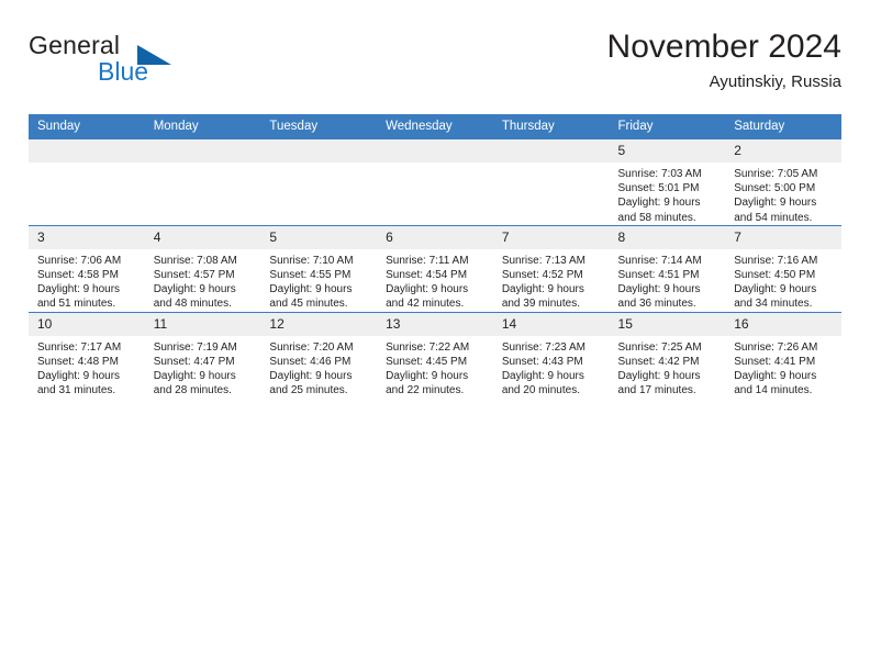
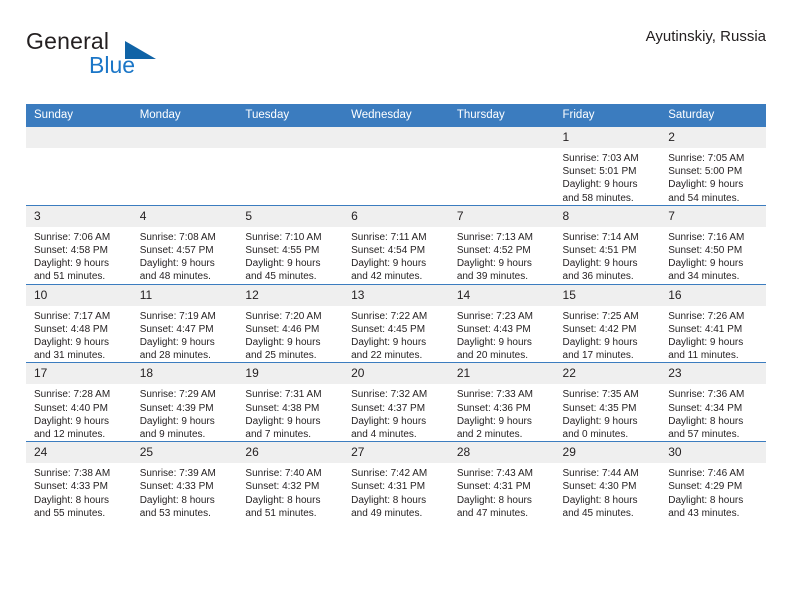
  General
  Blue
- November 2024
  Ayutinskiy, Russia
  Sunday	Monday	Tuesday	Wednesday	Thursday	Friday	Saturday
- 					5Sunrise: 7:03 AMSunset: 5:01 PMDaylight: 9 hoursand 58 minutes.	2Sunrise: 7:05 AMSunset: 5:00 PMDaylight: 9 hoursand 54 minutes.
+ 					1Sunrise: 7:03 AMSunset: 5:01 PMDaylight: 9 hoursand 58 minutes.	2Sunrise: 7:05 AMSunset: 5:00 PMDaylight: 9 hoursand 54 minutes.
  3Sunrise: 7:06 AMSunset: 4:58 PMDaylight: 9 hoursand 51 minutes.	4Sunrise: 7:08 AMSunset: 4:57 PMDaylight: 9 hoursand 48 minutes.	5Sunrise: 7:10 AMSunset: 4:55 PMDaylight: 9 hoursand 45 minutes.	6Sunrise: 7:11 AMSunset: 4:54 PMDaylight: 9 hoursand 42 minutes.	7Sunrise: 7:13 AMSunset: 4:52 PMDaylight: 9 hoursand 39 minutes.	8Sunrise: 7:14 AMSunset: 4:51 PMDaylight: 9 hoursand 36 minutes.	7Sunrise: 7:16 AMSunset: 4:50 PMDaylight: 9 hoursand 34 minutes.
- 10Sunrise: 7:17 AMSunset: 4:48 PMDaylight: 9 hoursand 31 minutes.	11Sunrise: 7:19 AMSunset: 4:47 PMDaylight: 9 hoursand 28 minutes.	12Sunrise: 7:20 AMSunset: 4:46 PMDaylight: 9 hoursand 25 minutes.	13Sunrise: 7:22 AMSunset: 4:45 PMDaylight: 9 hoursand 22 minutes.	14Sunrise: 7:23 AMSunset: 4:43 PMDaylight: 9 hoursand 20 minutes.	15Sunrise: 7:25 AMSunset: 4:42 PMDaylight: 9 hoursand 17 minutes.	16Sunrise: 7:26 AMSunset: 4:41 PMDaylight: 9 hoursand 14 minutes.
+ 10Sunrise: 7:17 AMSunset: 4:48 PMDaylight: 9 hoursand 31 minutes.	11Sunrise: 7:19 AMSunset: 4:47 PMDaylight: 9 hoursand 28 minutes.	12Sunrise: 7:20 AMSunset: 4:46 PMDaylight: 9 hoursand 25 minutes.	13Sunrise: 7:22 AMSunset: 4:45 PMDaylight: 9 hoursand 22 minutes.	14Sunrise: 7:23 AMSunset: 4:43 PMDaylight: 9 hoursand 20 minutes.	15Sunrise: 7:25 AMSunset: 4:42 PMDaylight: 9 hoursand 17 minutes.	16Sunrise: 7:26 AMSunset: 4:41 PMDaylight: 9 hoursand 11 minutes.
+ 17Sunrise: 7:28 AMSunset: 4:40 PMDaylight: 9 hoursand 12 minutes.	18Sunrise: 7:29 AMSunset: 4:39 PMDaylight: 9 hoursand 9 minutes.	19Sunrise: 7:31 AMSunset: 4:38 PMDaylight: 9 hoursand 7 minutes.	20Sunrise: 7:32 AMSunset: 4:37 PMDaylight: 9 hoursand 4 minutes.	21Sunrise: 7:33 AMSunset: 4:36 PMDaylight: 9 hoursand 2 minutes.	22Sunrise: 7:35 AMSunset: 4:35 PMDaylight: 9 hoursand 0 minutes.	23Sunrise: 7:36 AMSunset: 4:34 PMDaylight: 8 hoursand 57 minutes.
+ 24Sunrise: 7:38 AMSunset: 4:33 PMDaylight: 8 hoursand 55 minutes.	25Sunrise: 7:39 AMSunset: 4:33 PMDaylight: 8 hoursand 53 minutes.	26Sunrise: 7:40 AMSunset: 4:32 PMDaylight: 8 hoursand 51 minutes.	27Sunrise: 7:42 AMSunset: 4:31 PMDaylight: 8 hoursand 49 minutes.	28Sunrise: 7:43 AMSunset: 4:31 PMDaylight: 8 hoursand 47 minutes.	29Sunrise: 7:44 AMSunset: 4:30 PMDaylight: 8 hoursand 45 minutes.	30Sunrise: 7:46 AMSunset: 4:29 PMDaylight: 8 hoursand 43 minutes.
